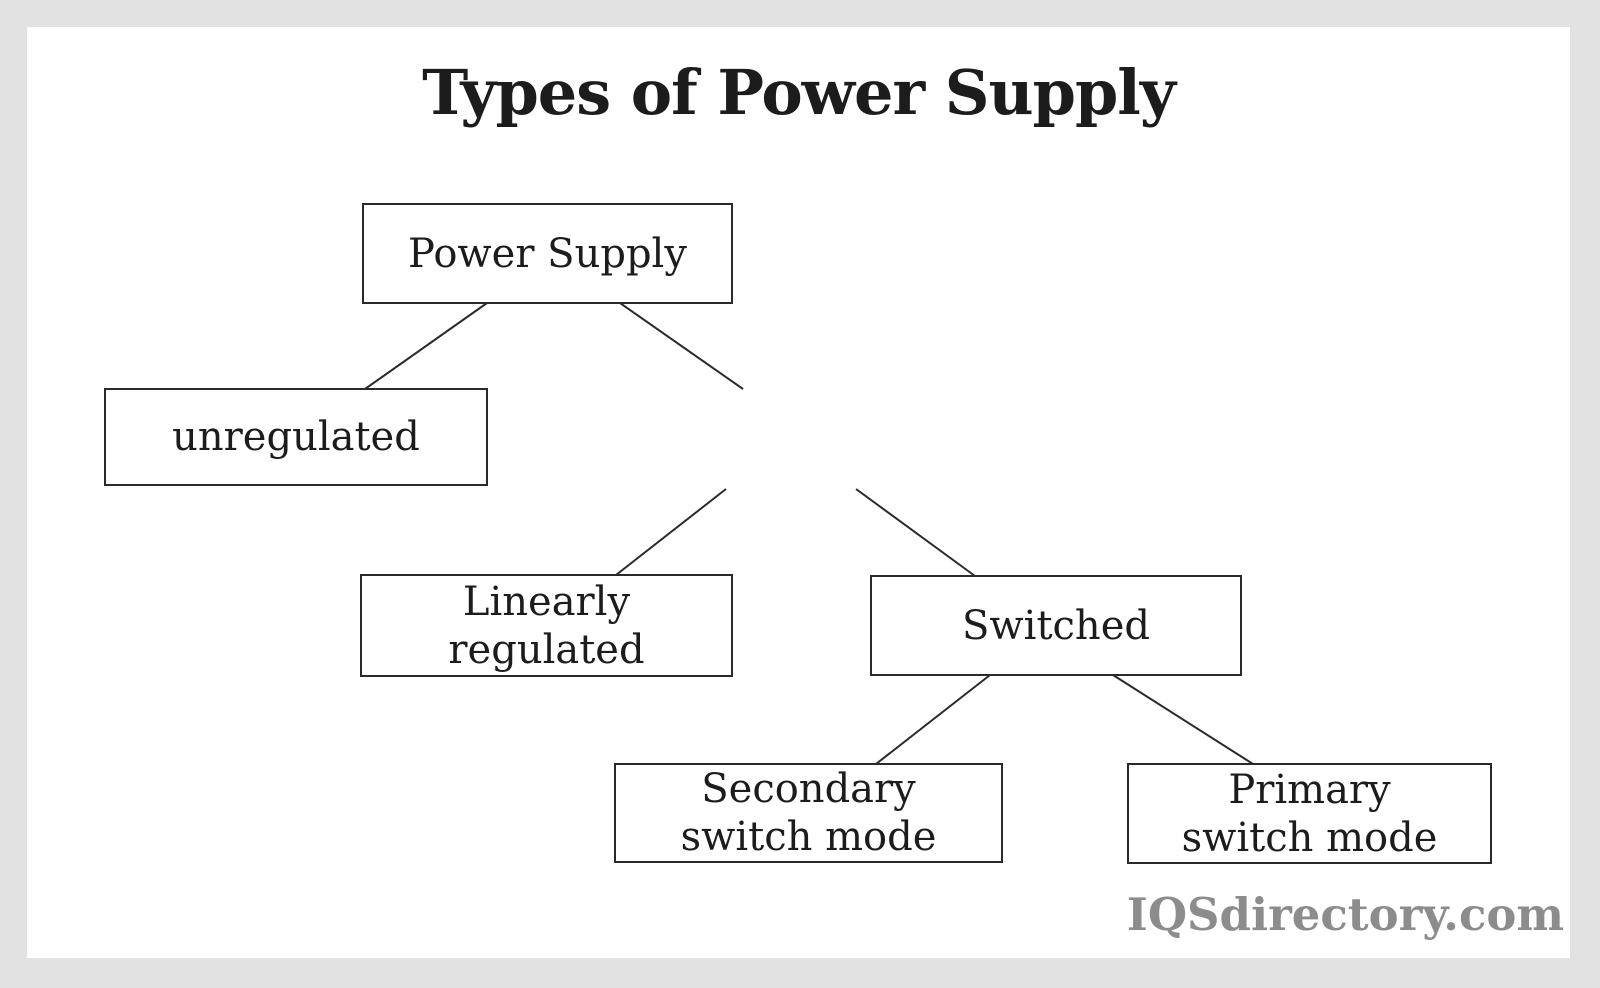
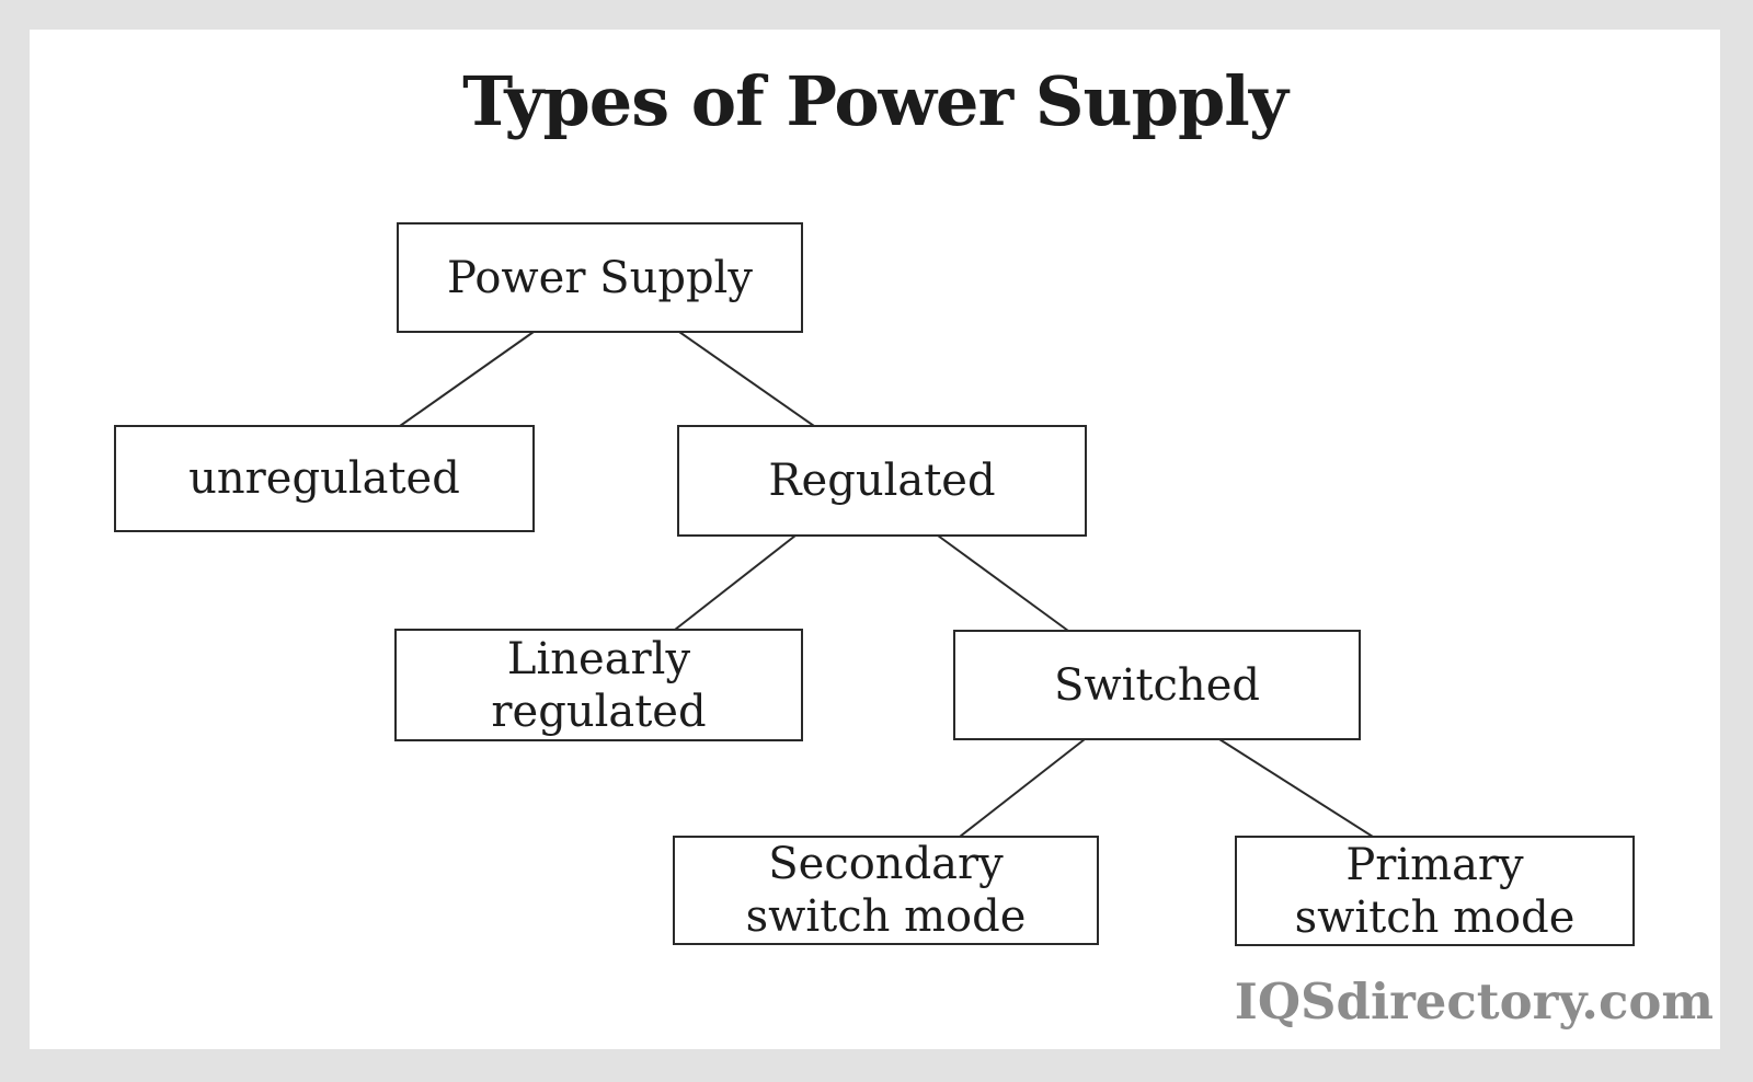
  Types of Power Supply
  Power Supply
  unregulated
+ Regulated
  Linearly
  regulated
  Switched
  Secondary
  switch mode
  Primary
  switch mode
  IQSdirectory.com
